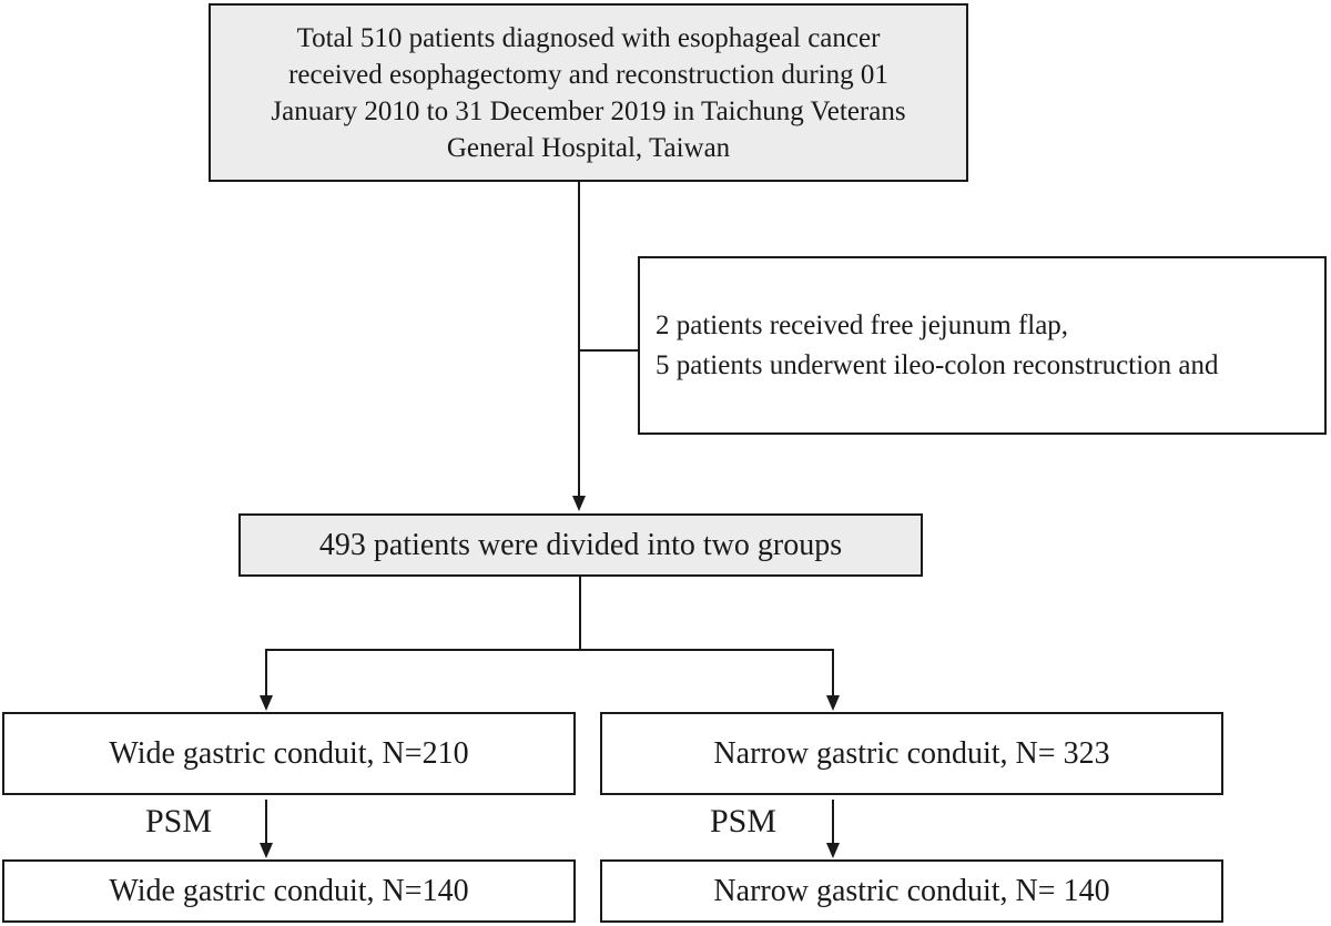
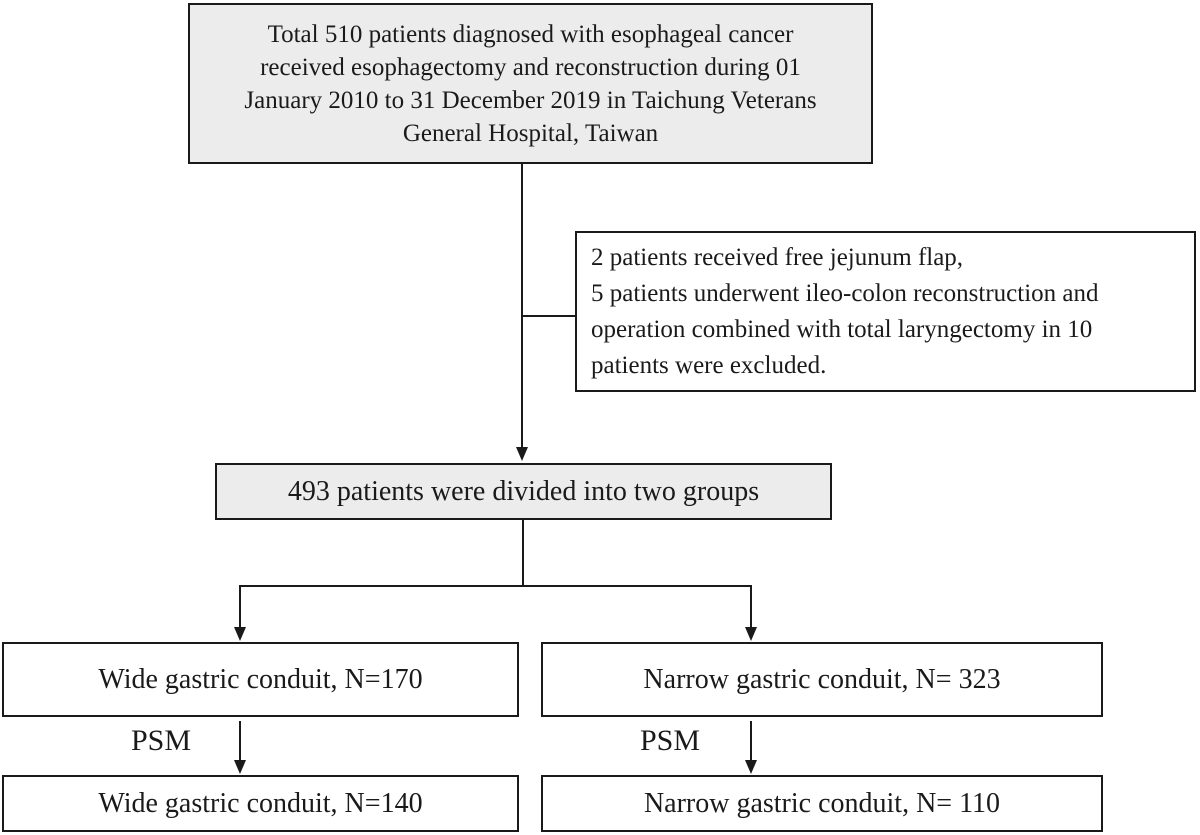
  Total 510 patients diagnosed with esophageal cancer
  received esophagectomy and reconstruction during 01
  January 2010 to 31 December 2019 in Taichung Veterans
  General Hospital, Taiwan
  2 patients received free jejunum flap,
  5 patients underwent ileo-colon reconstruction and
+ operation combined with total laryngectomy in 10
+ patients were excluded.
  493 patients were divided into two groups
- Wide gastric conduit, N=210
+ Wide gastric conduit, N=170
  Narrow gastric conduit, N= 323
  PSM
  PSM
  Wide gastric conduit, N=140
- Narrow gastric conduit, N= 140
+ Narrow gastric conduit, N= 110
